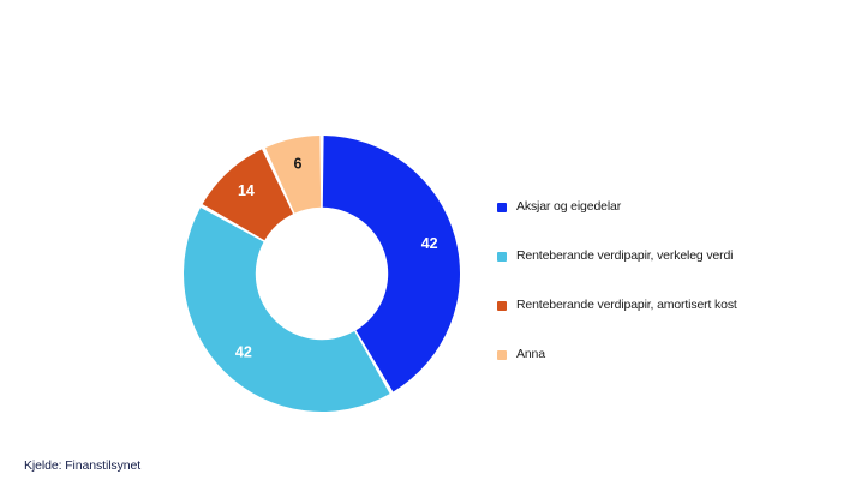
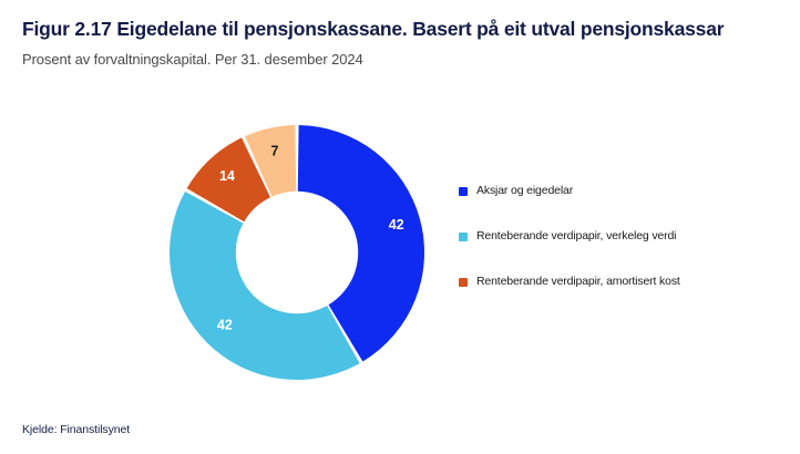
+ Figur 2.17 Eigedelane til pensjonskassane. Basert på eit utval pensjonskassar
+ Prosent av forvaltningskapital. Per 31. desember 2024
  42
  42
  14
- 6
+ 7
  Aksjar og eigedelar
  Renteberande verdipapir, verkeleg verdi
  Renteberande verdipapir, amortisert kost
- Anna
  Kjelde: Finanstilsynet
